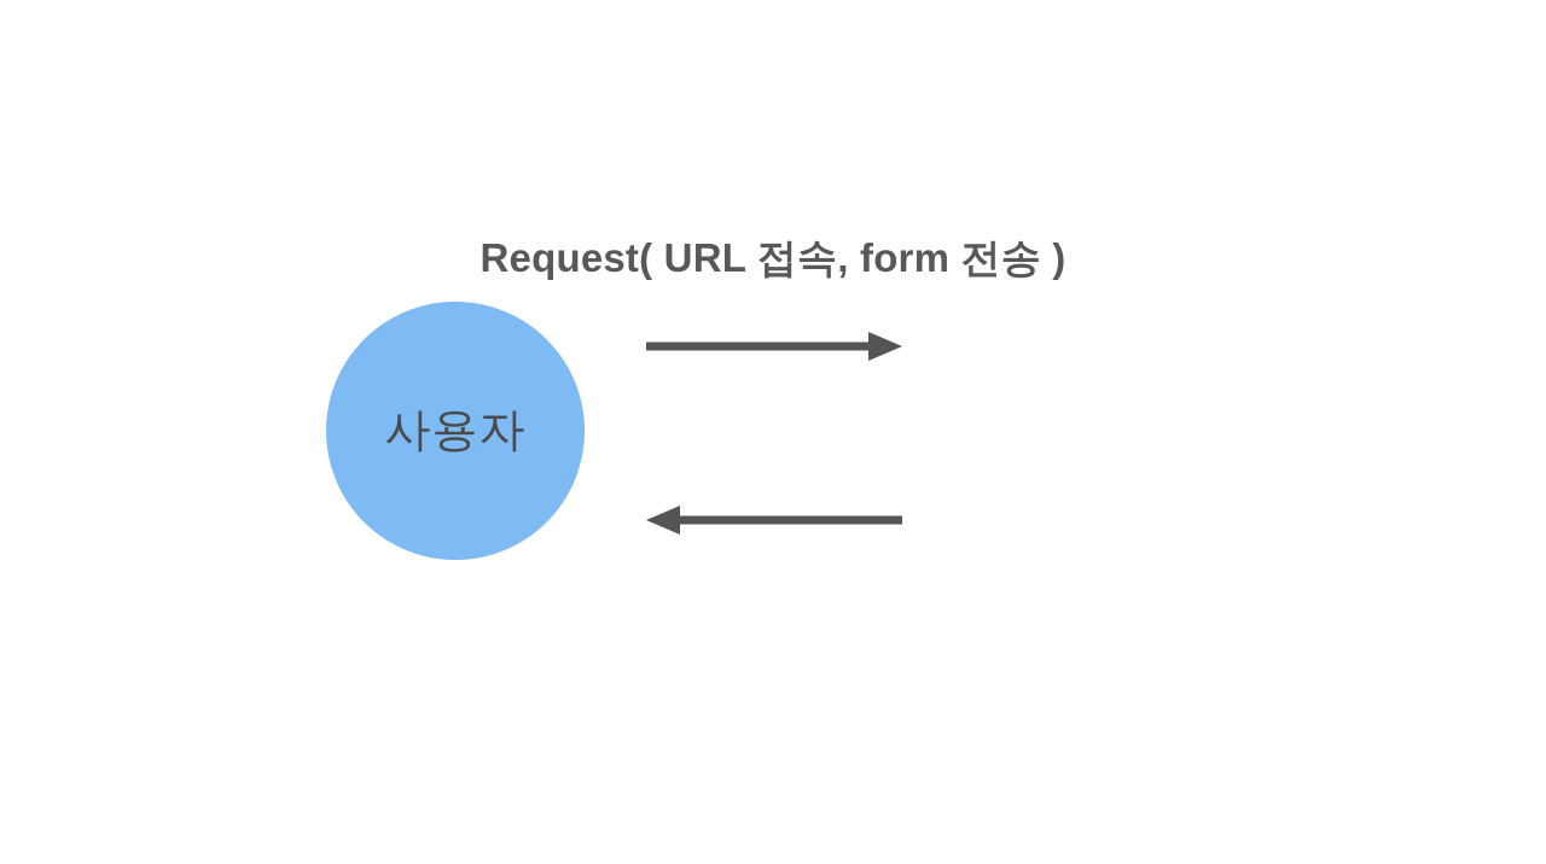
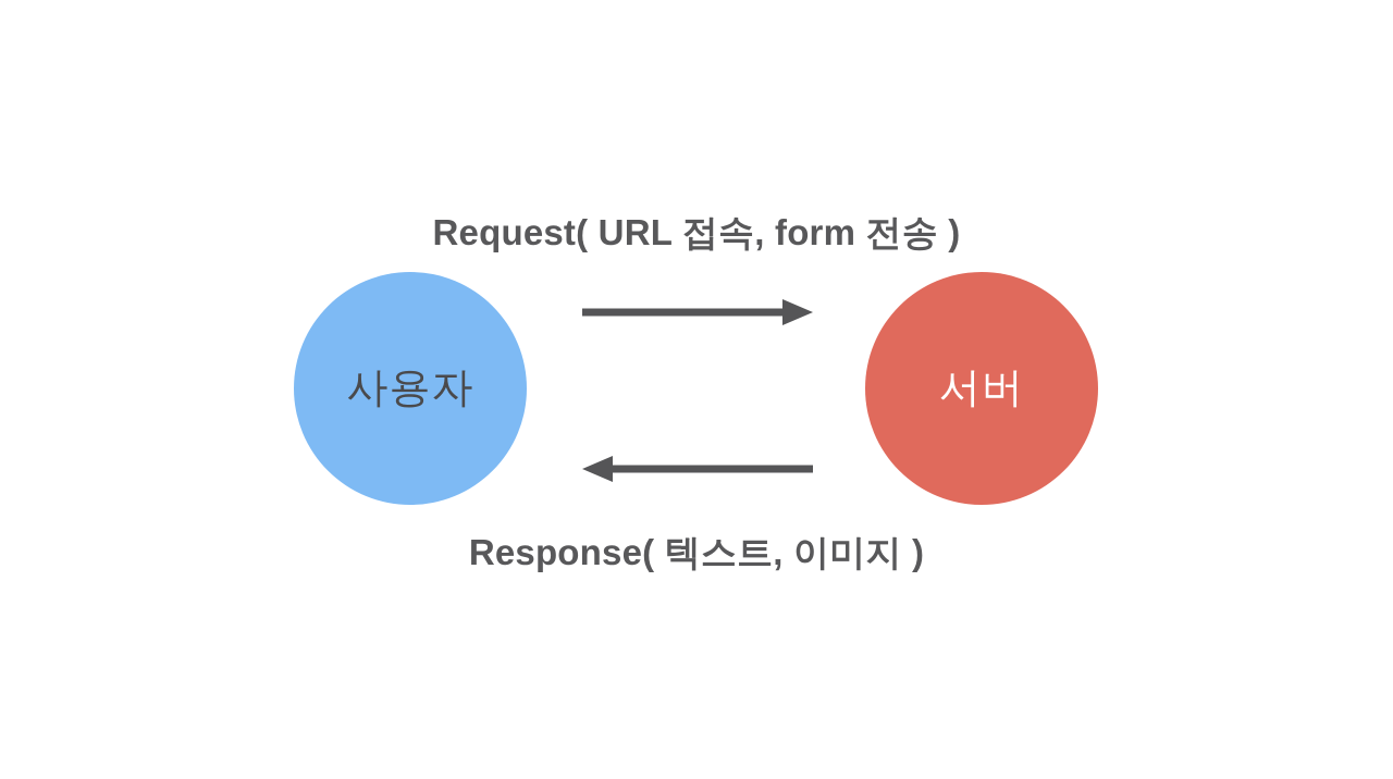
  Request( URL 접속, form 전송 )
  사용자
+ 서버
+ Response( 텍스트, 이미지 )
